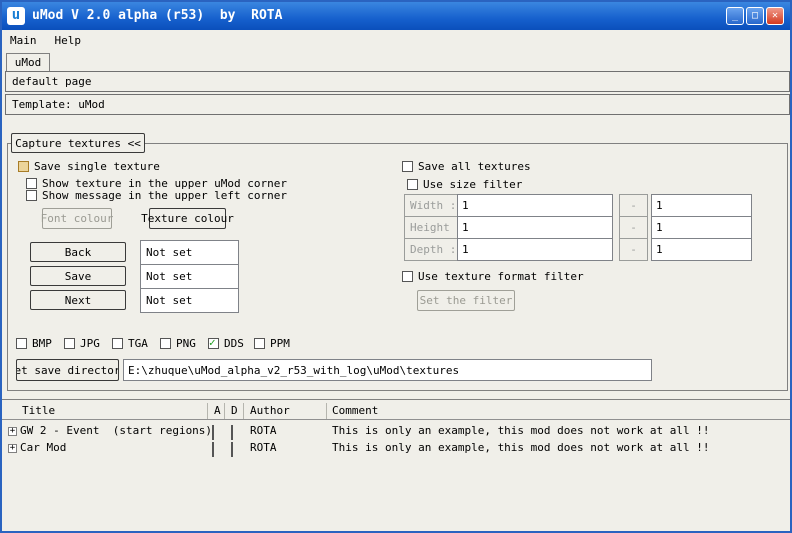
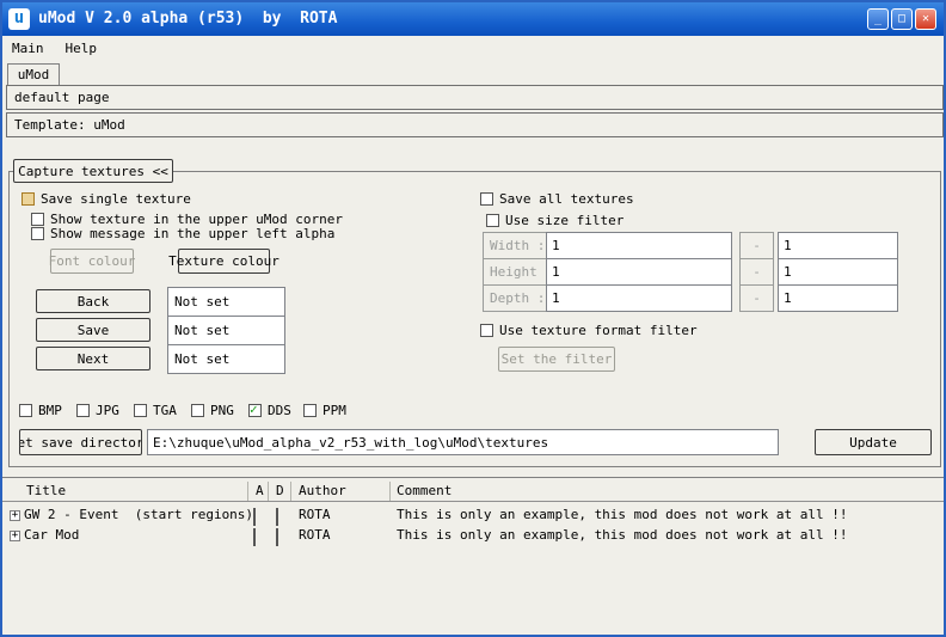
  u
  uMod V 2.0 alpha (r53) by ROTA
  _
  □
  ✕
  Main
  Help
  uMod
  default page
  Template: uMod
  Capture textures <<
  Save single texture
  Show texture in the upper uMod corner
- Show message in the upper left corner
+ Show message in the upper left alpha
  Font colour
  Texture colour
  Back
  Save
  Next
  Not set
  Not set
  Not set
  Save all textures
  Use size filter
  Width :
  1
  -
  1
  Height
  1
  -
  1
  Depth :
  1
  -
  1
  Use texture format filter
  Set the filter
  BMP
  JPG
  TGA
  PNG
  ✓
  DDS
  PPM
  et save director
  E:\zhuque\uMod_alpha_v2_r53_with_log\uMod\textures
+ Update
  Title
  A
  D
  Author
  Comment
  +
  GW 2 - Event (start regions)
  ROTA
  This is only an example, this mod does not work at all !!
  +
  Car Mod
  ROTA
  This is only an example, this mod does not work at all !!
